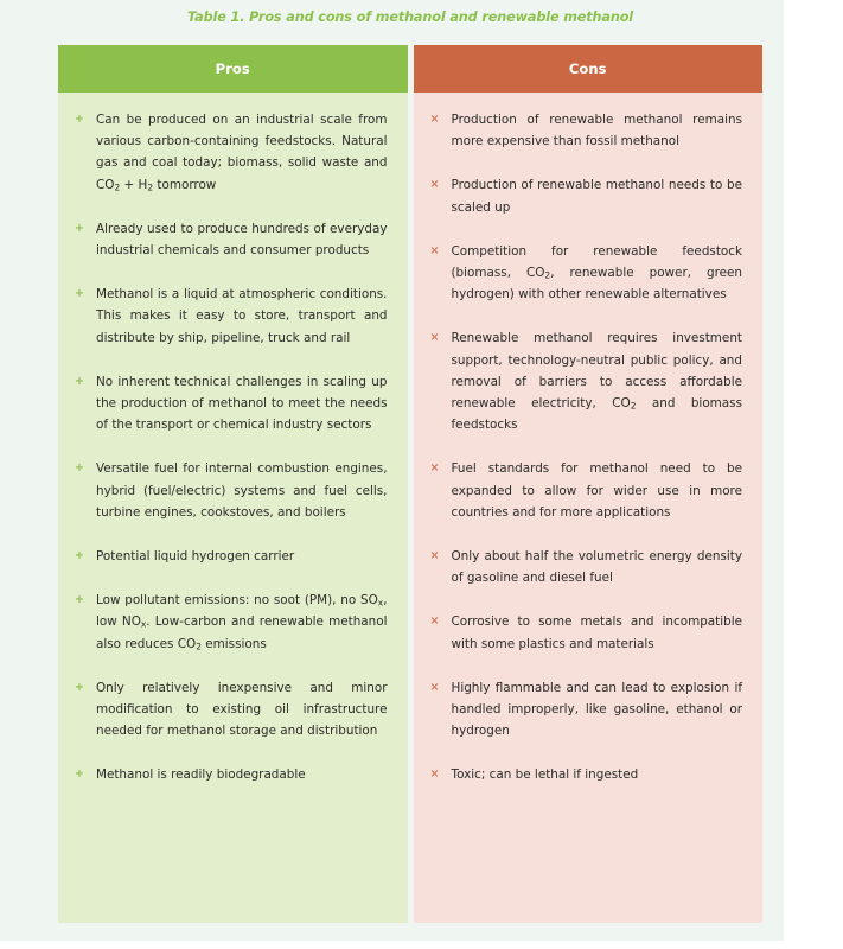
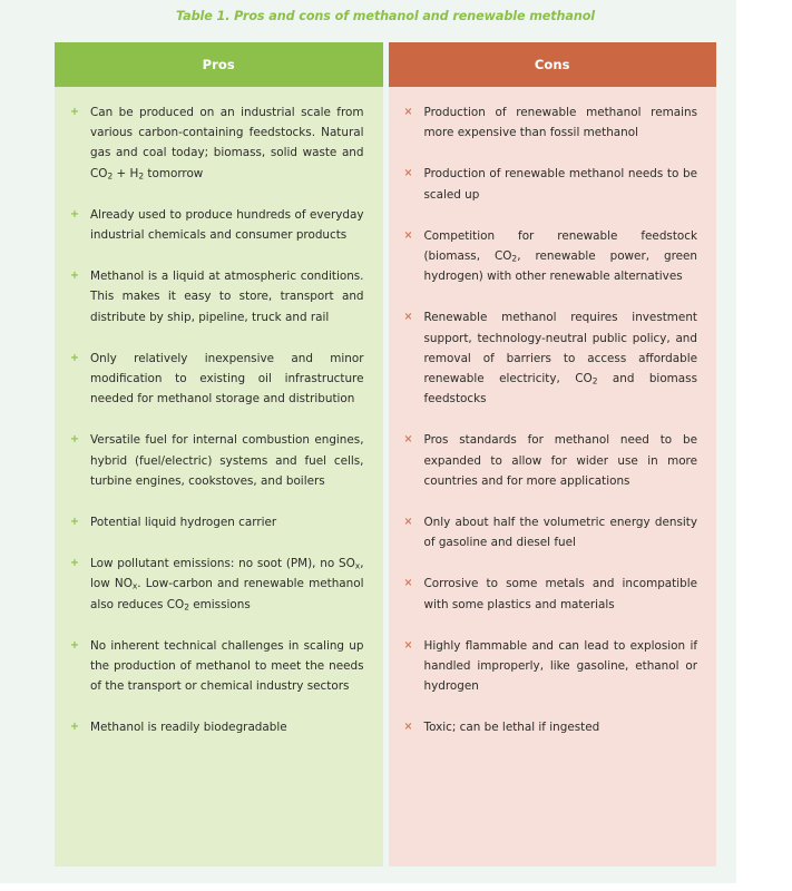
  Table 1. Pros and cons of methanol and renewable methanol
  Pros
  +
  Can be produced on an industrial scale from various carbon-containing feedstocks. Natural gas and coal today; biomass, solid waste and CO2 + H2 tomorrow
  +
  Already used to produce hundreds of everyday industrial chemicals and consumer products
  +
  Methanol is a liquid at atmospheric conditions. This makes it easy to store, transport and distribute by ship, pipeline, truck and rail
  +
- No inherent technical challenges in scaling up the production of methanol to meet the needs of the transport or chemical industry sectors
+ Only relatively inexpensive and minor modification to existing oil infrastructure needed for methanol storage and distribution
  +
  Versatile fuel for internal combustion engines, hybrid (fuel/electric) systems and fuel cells, turbine engines, cookstoves, and boilers
  +
  Potential liquid hydrogen carrier
  +
  Low pollutant emissions: no soot (PM), no SOx, low NOx. Low-carbon and renewable methanol also reduces CO2 emissions
  +
- Only relatively inexpensive and minor modification to existing oil infrastructure needed for methanol storage and distribution
+ No inherent technical challenges in scaling up the production of methanol to meet the needs of the transport or chemical industry sectors
  +
  Methanol is readily biodegradable
  Cons
  ×
  Production of renewable methanol remains more expensive than fossil methanol
  ×
  Production of renewable methanol needs to be scaled up
  ×
  Competition for renewable feedstock (biomass, CO2, renewable power, green hydrogen) with other renewable alternatives
  ×
  Renewable methanol requires investment support, technology-neutral public policy, and removal of barriers to access affordable renewable electricity, CO2 and biomass feedstocks
  ×
- Fuel standards for methanol need to be expanded to allow for wider use in more countries and for more applications
+ Pros standards for methanol need to be expanded to allow for wider use in more countries and for more applications
  ×
  Only about half the volumetric energy density of gasoline and diesel fuel
  ×
  Corrosive to some metals and incompatible with some plastics and materials
  ×
  Highly flammable and can lead to explosion if handled improperly, like gasoline, ethanol or hydrogen
  ×
  Toxic; can be lethal if ingested
